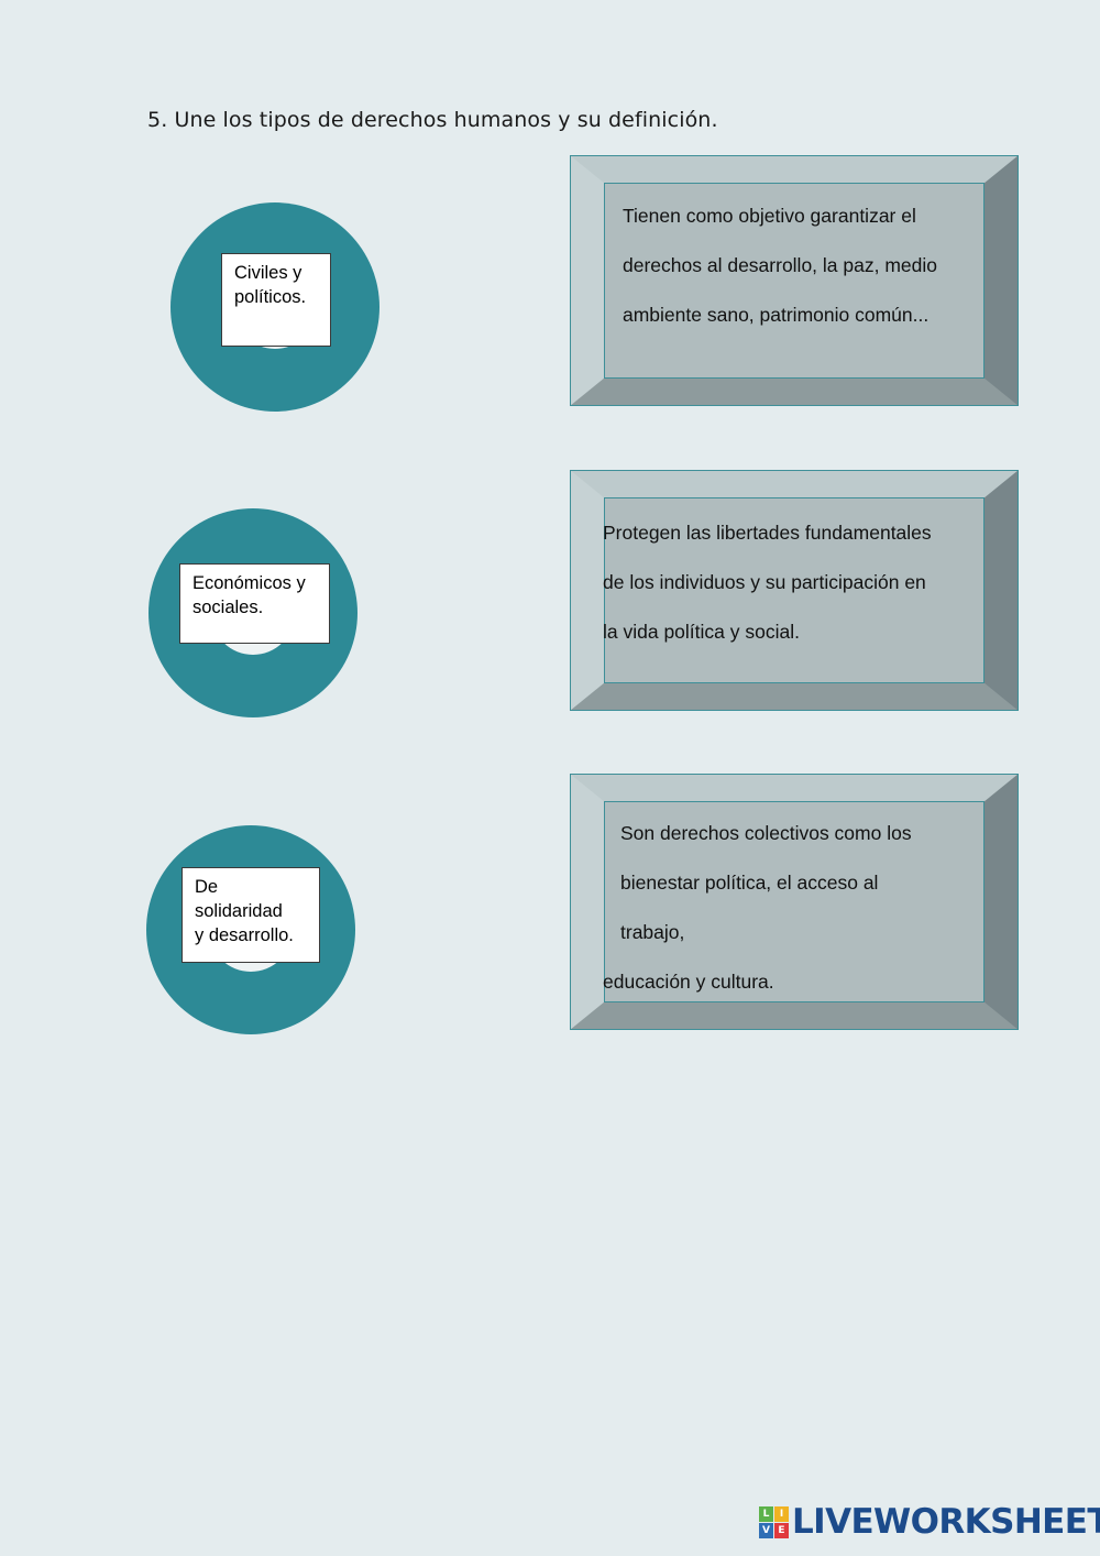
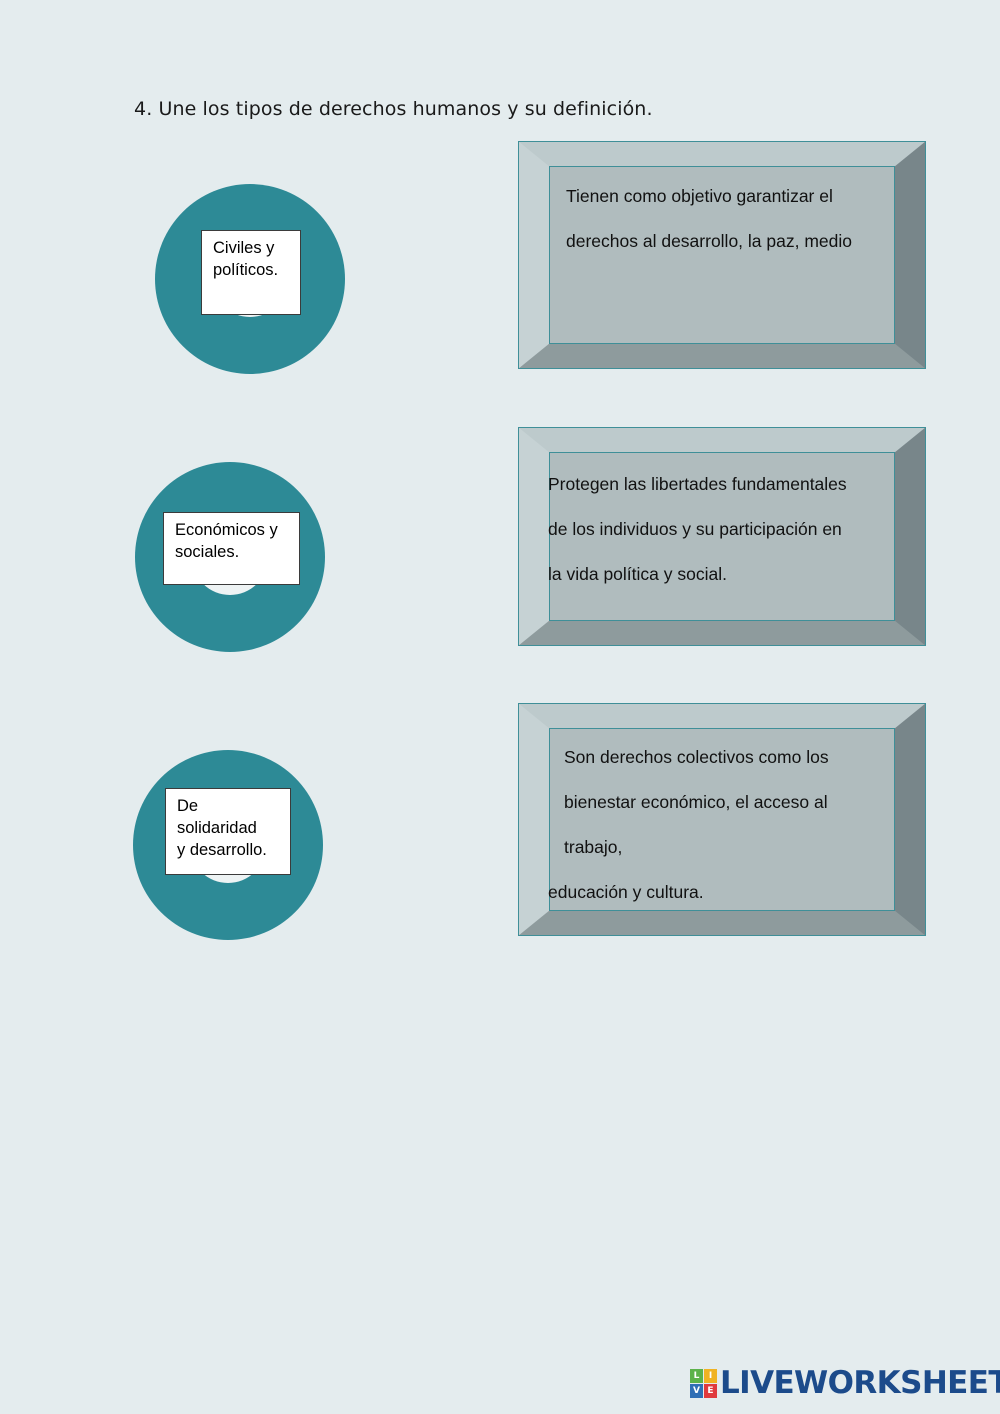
- 5. Une los tipos de derechos humanos y su definición.
+ 4. Une los tipos de derechos humanos y su definición.
  Civiles y
  políticos.
  Económicos y
  sociales.
  De
  solidaridad
  y desarrollo.
  Tienen como objetivo garantizar el
  derechos al desarrollo, la paz, medio
- ambiente sano, patrimonio común...
  Protegen las libertades fundamentales
  de los individuos y su participación en
  la vida política y social.
  Son derechos colectivos como los
- bienestar política, el acceso al
+ bienestar económico, el acceso al
  trabajo,
  educación y cultura.
  L
  I
  V
  E
  LIVEWORKSHEET
